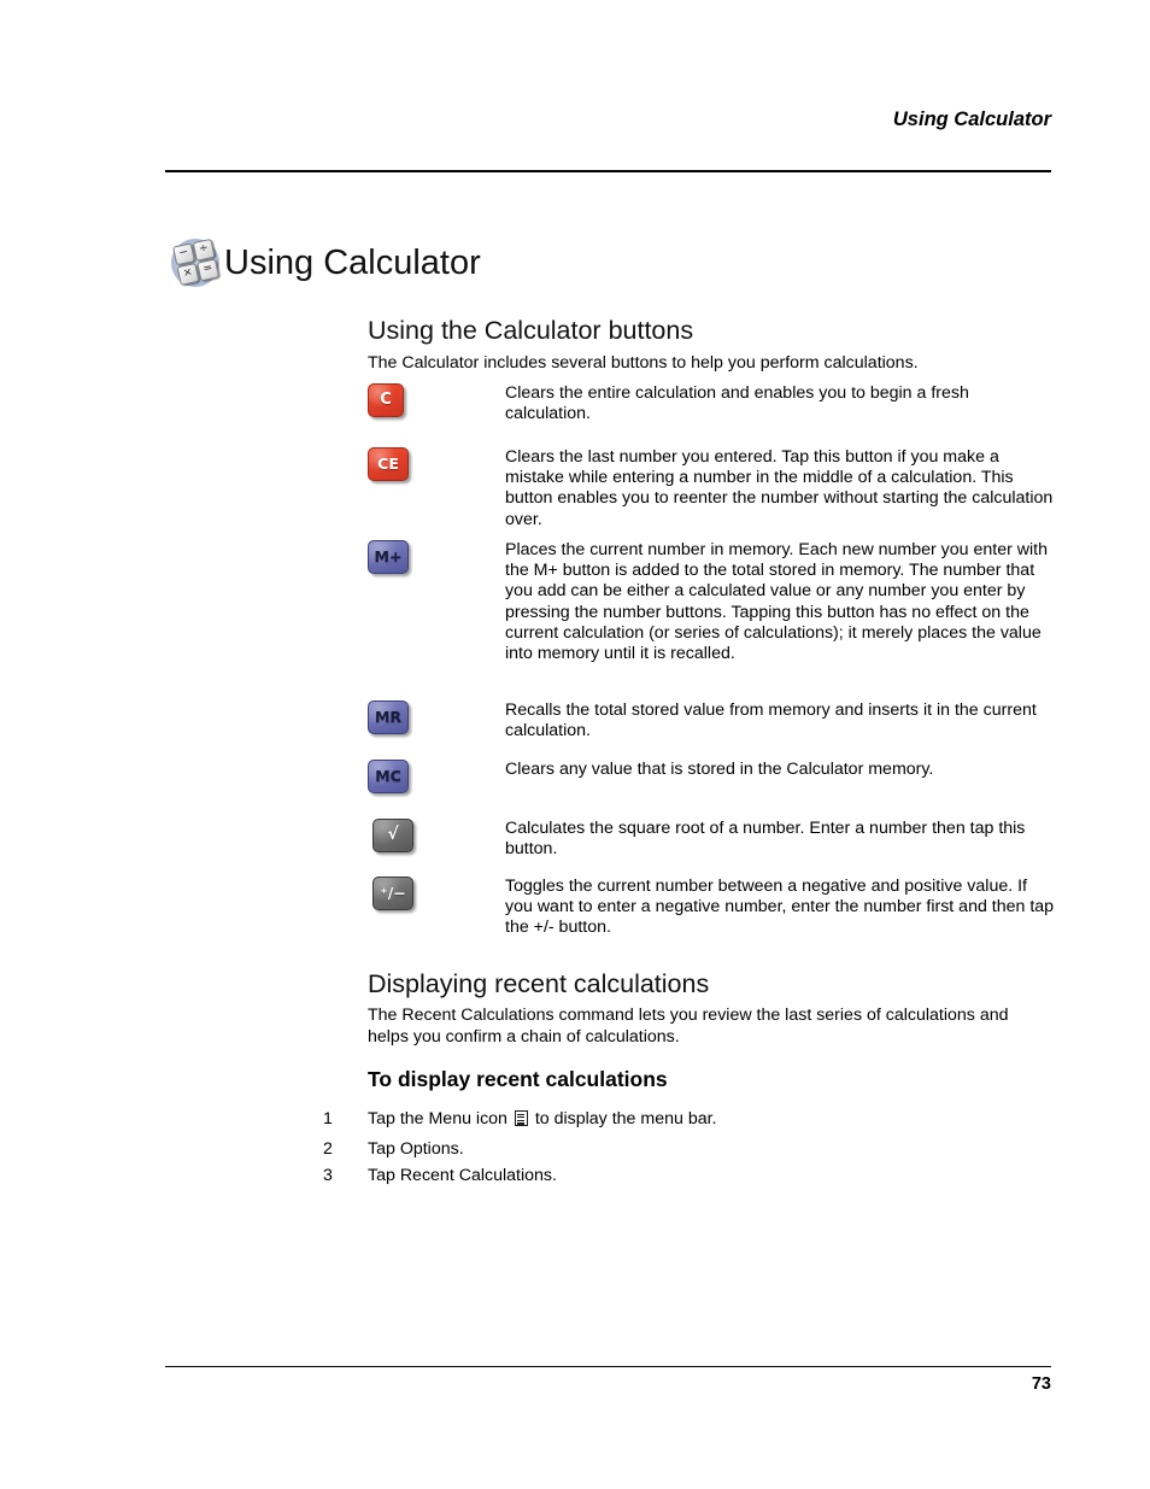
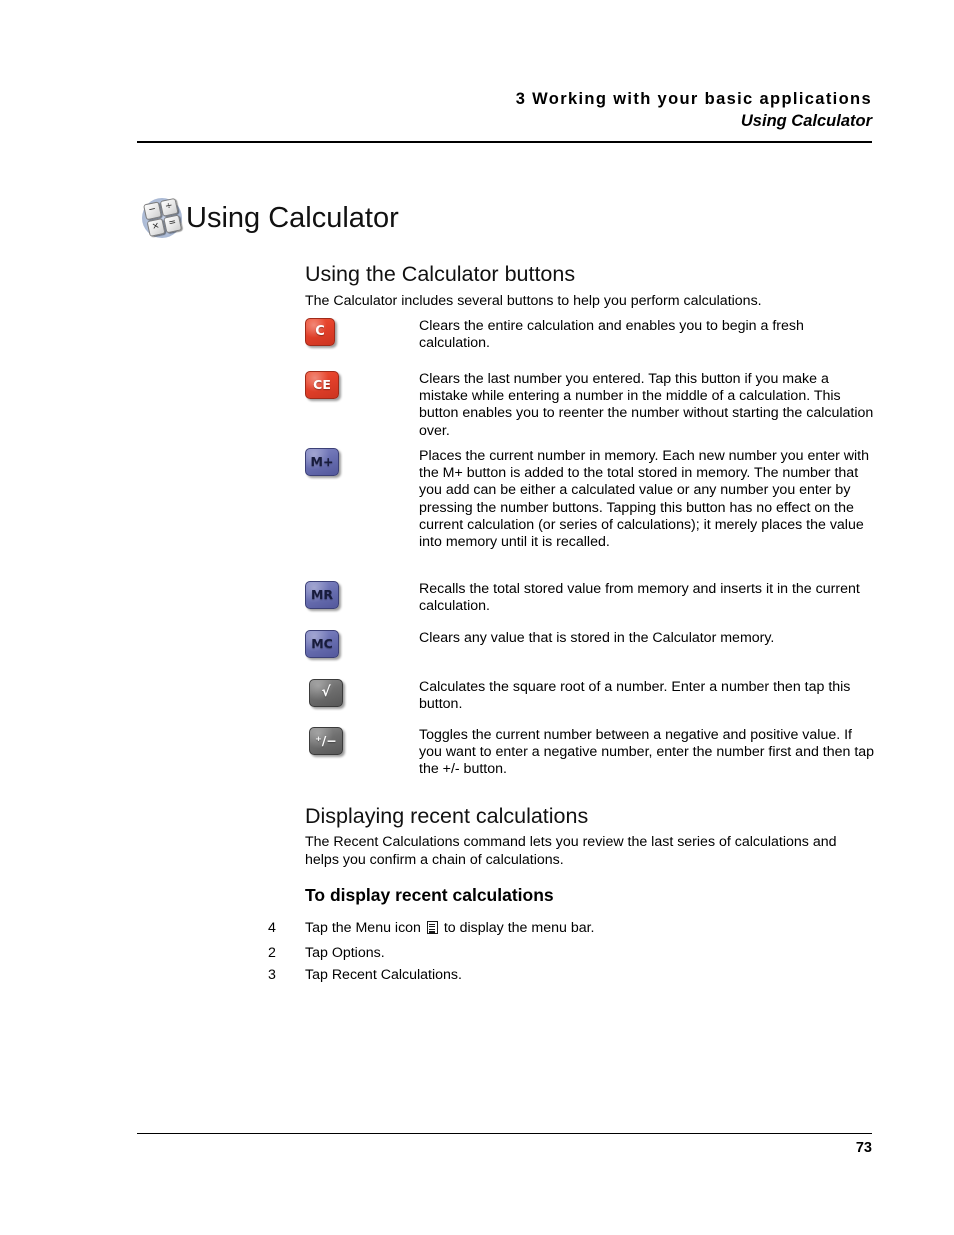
+ 3 Working with your basic applications
  Using Calculator
  Using Calculator
  Using the Calculator buttons
  The Calculator includes several buttons to help you perform calculations.
  C
  Clears the entire calculation and enables you to begin a fresh calculation.
  CE
  Clears the last number you entered. Tap this button if you make a mistake while entering a number in the middle of a calculation. This button enables you to reenter the number without starting the calculation over.
  M+
  Places the current number in memory. Each new number you enter with the M+ button is added to the total stored in memory. The number that you add can be either a calculated value or any number you enter by pressing the number buttons. Tapping this button has no effect on the current calculation (or series of calculations); it merely places the value into memory until it is recalled.
  MR
  Recalls the total stored value from memory and inserts it in the current calculation.
  MC
  Clears any value that is stored in the Calculator memory.
  √
  Calculates the square root of a number. Enter a number then tap this button.
  ⁺/−
  Toggles the current number between a negative and positive value. If you want to enter a negative number, enter the number first and then tap the +/- button.
  Displaying recent calculations
  The Recent Calculations command lets you review the last series of calculations and helps you confirm a chain of calculations.
  To display recent calculations
- 1
+ 4
  Tap the Menu icon to display the menu bar.
  2
  Tap Options.
  3
  Tap Recent Calculations.
  73
